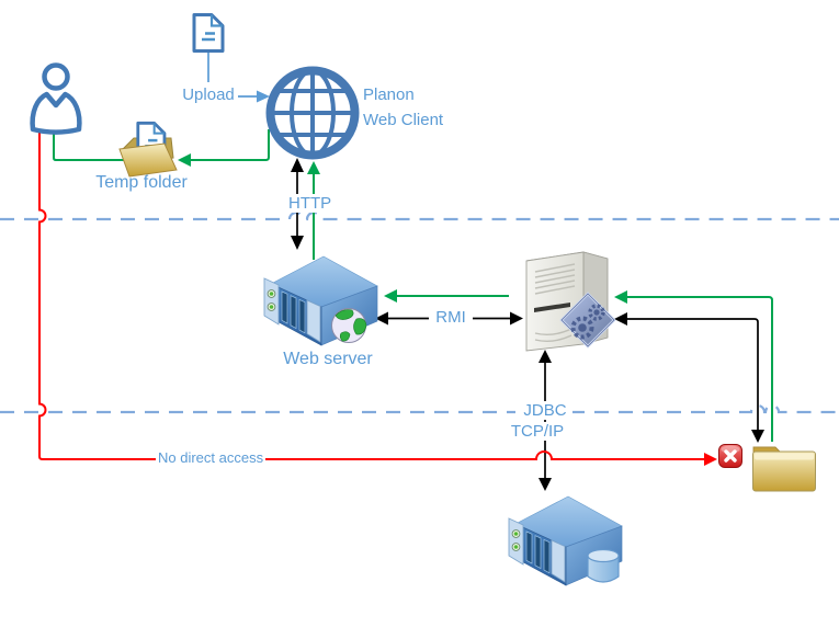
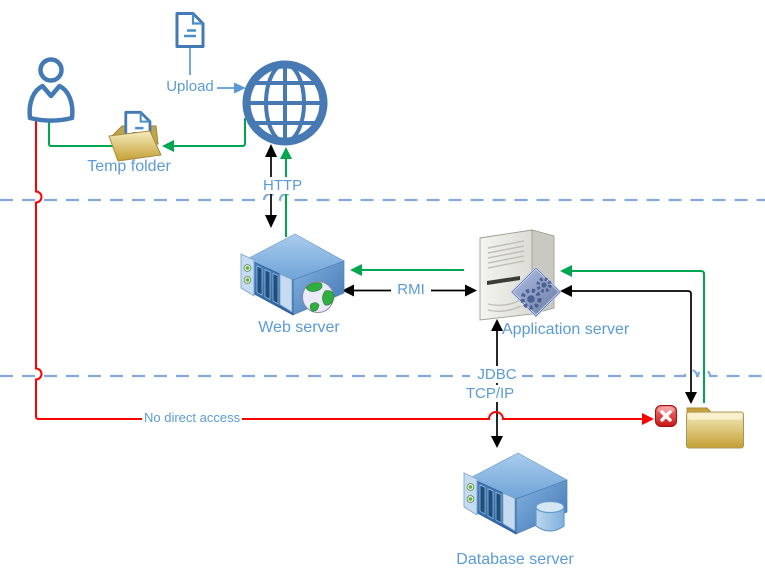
- Planon
- Web Client
  Upload
  Temp folder
  HTTP
  Web server
+ Application server
+ Database server
  RMI
  JDBC
  TCP/IP
  No direct access
